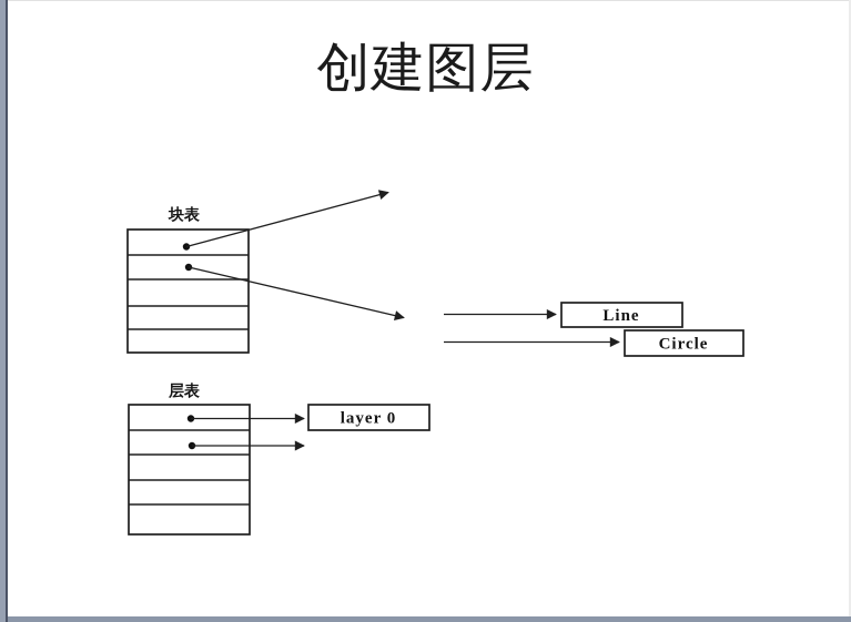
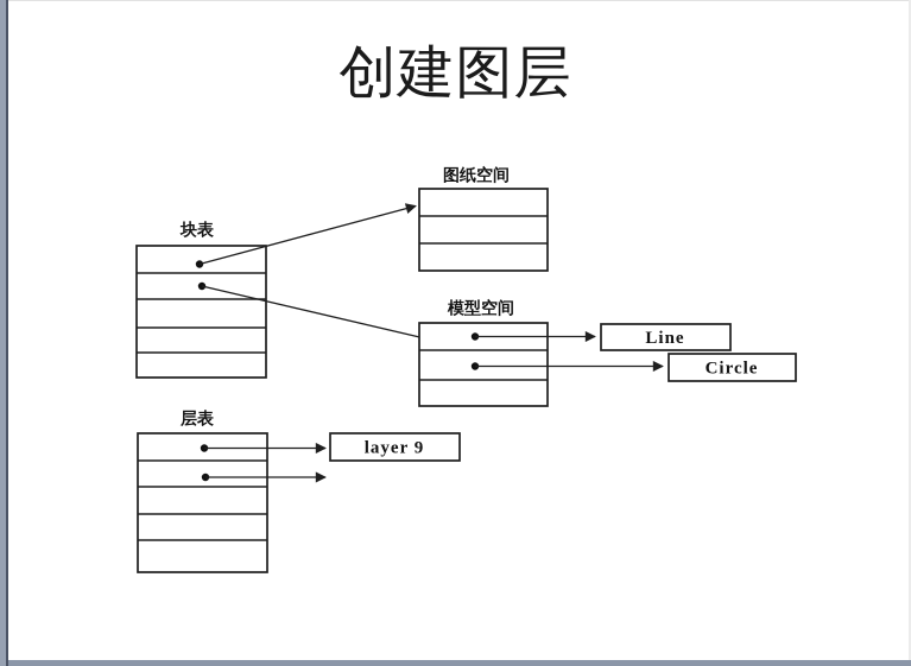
  创建图层
  块表
+ 图纸空间
+ 模型空间
  Line
  Circle
  层表
- layer 0
+ layer 9
